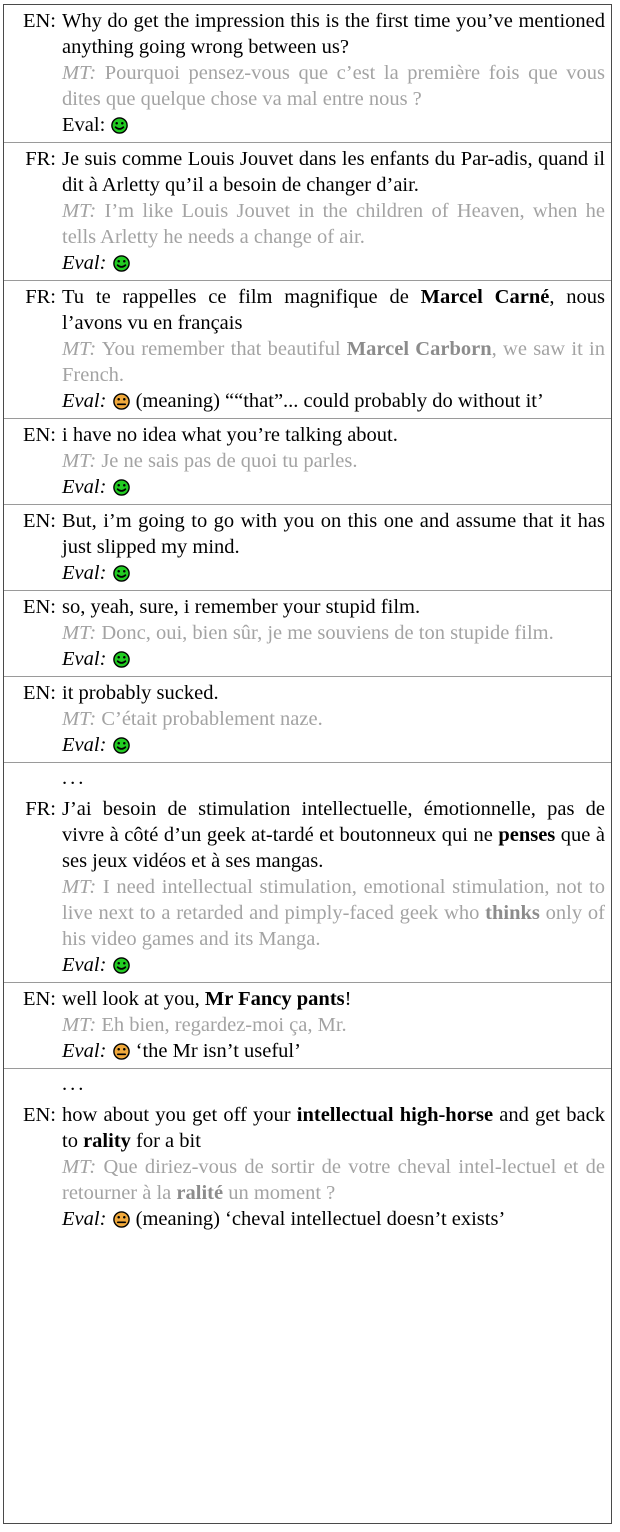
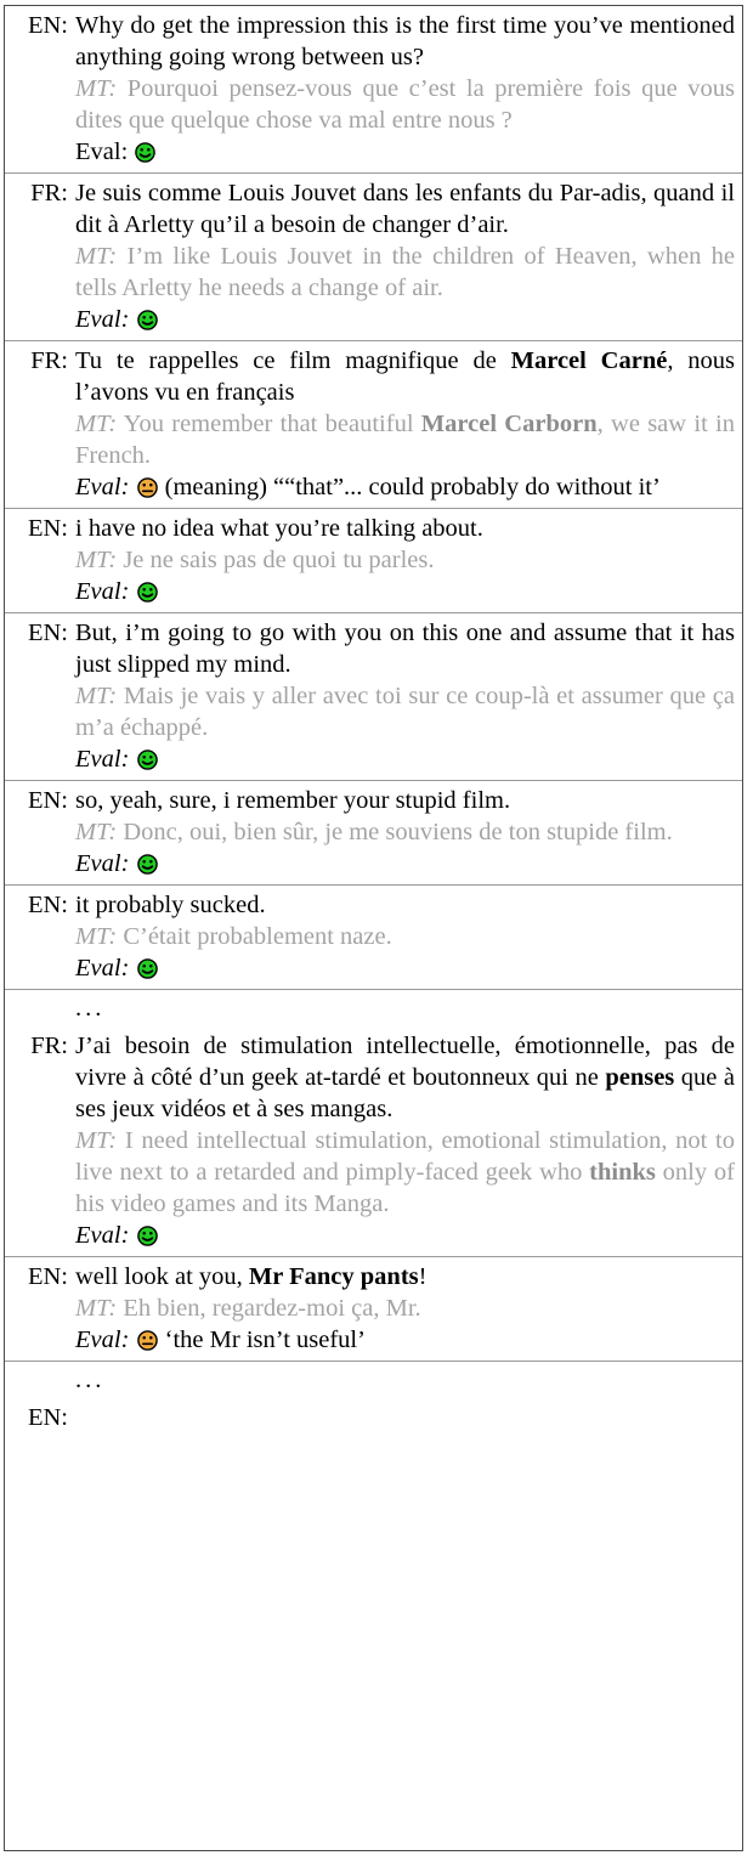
  EN:
  Why do get the impression this is the first time you’ve mentioned anything going wrong between us?
  MT: Pourquoi pensez-vous que c’est la première fois que vous dites que quelque chose va mal entre nous ?
  Eval:
  FR:
  Je suis comme Louis Jouvet dans les enfants du Par-adis, quand il dit à Arletty qu’il a besoin de changer d’air.
  MT: I’m like Louis Jouvet in the children of Heaven, when he tells Arletty he needs a change of air.
  Eval:
  FR:
  Tu te rappelles ce film magnifique de Marcel Carné, nous l’avons vu en français
  MT: You remember that beautiful Marcel Carborn, we saw it in French.
  Eval: (meaning) ““that”... could probably do without it’
  EN:
  i have no idea what you’re talking about.
  MT: Je ne sais pas de quoi tu parles.
  Eval:
  EN:
  But, i’m going to go with you on this one and assume that it has just slipped my mind.
+ MT: Mais je vais y aller avec toi sur ce coup-là et assumer que ça m’a échappé.
  Eval:
  EN:
  so, yeah, sure, i remember your stupid film.
  MT: Donc, oui, bien sûr, je me souviens de ton stupide film.
  Eval:
  EN:
  it probably sucked.
  MT: C’était probablement naze.
  Eval:
  ...
  FR:
  J’ai besoin de stimulation intellectuelle, émotionnelle, pas de vivre à côté d’un geek at-tardé et boutonneux qui ne penses que à ses jeux vidéos et à ses mangas.
  MT: I need intellectual stimulation, emotional stimulation, not to live next to a retarded and pimply-faced geek who thinks only of his video games and its Manga.
  Eval:
  EN:
  well look at you, Mr Fancy pants!
  MT: Eh bien, regardez-moi ça, Mr.
  Eval: ‘the Mr isn’t useful’
  ...
  EN:
- how about you get off your intellectual high-horse and get back to rality for a bit
- MT: Que diriez-vous de sortir de votre cheval intel-lectuel et de retourner à la ralité un moment ?
- Eval: (meaning) ‘cheval intellectuel doesn’t exists’
